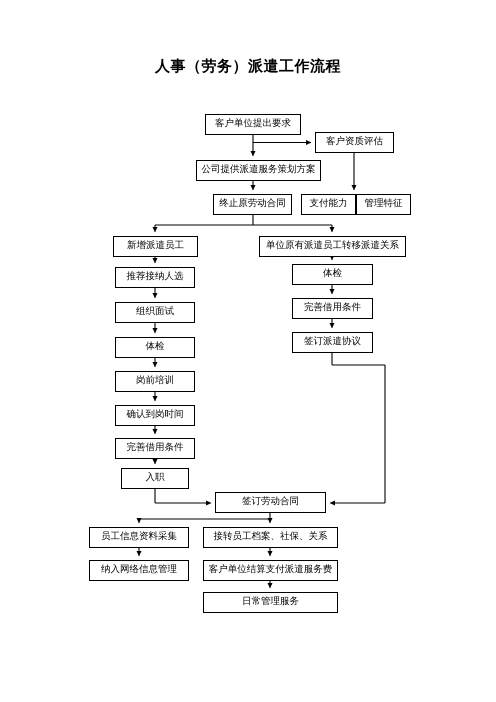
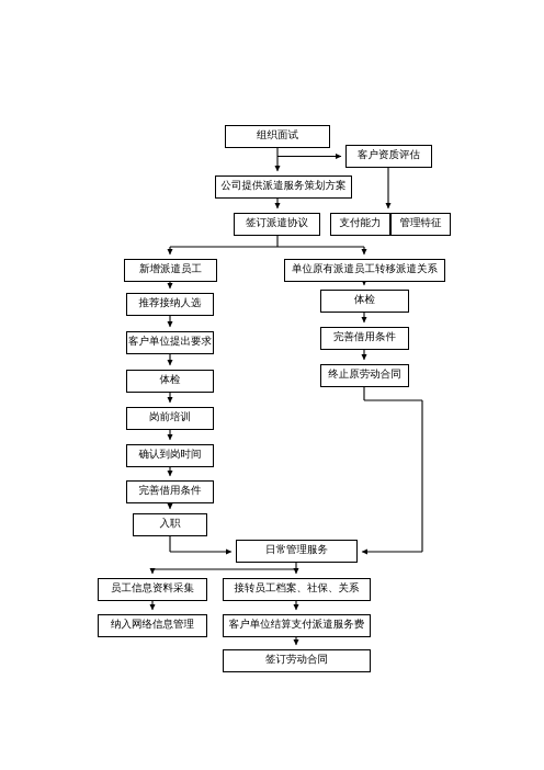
- 人事（劳务）派遣工作流程
- 客户单位提出要求
+ 组织面试
  客户资质评估
  公司提供派遣服务策划方案
- 终止原劳动合同
+ 签订派遣协议
  支付能力
  管理特征
  新增派遣员工
  单位原有派遣员工转移派遣关系
  推荐接纳人选
  体检
- 组织面试
+ 客户单位提出要求
  完善借用条件
  体检
- 签订派遣协议
+ 终止原劳动合同
  岗前培训
  确认到岗时间
  完善借用条件
  入职
- 签订劳动合同
+ 日常管理服务
  员工信息资料采集
  接转员工档案、社保、关系
  纳入网络信息管理
  客户单位结算支付派遣服务费
- 日常管理服务
+ 签订劳动合同
